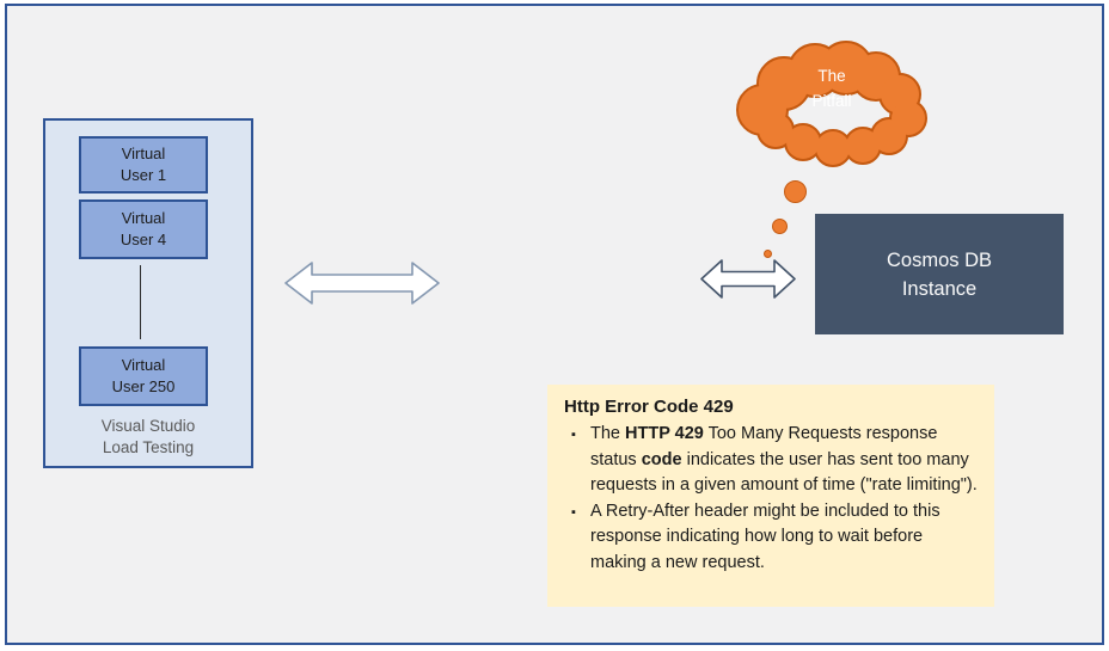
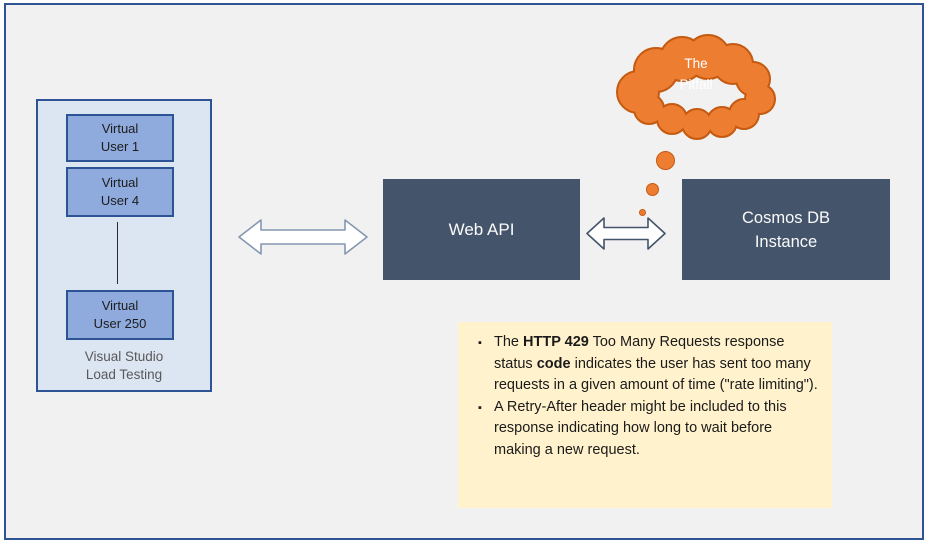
  Virtual
  User 1
  Virtual
  User 4
  Virtual
  User 250
  Visual Studio
  Load Testing
+ Web API
  Cosmos DB
  Instance
  The
  Pitfall
- Http Error Code 429
  ▪
  The HTTP 429 Too Many Requests response status code indicates the user has sent too many requests in a given amount of time ("rate limiting").
  ▪
  A Retry-After header might be included to this response indicating how long to wait before making a new request.
